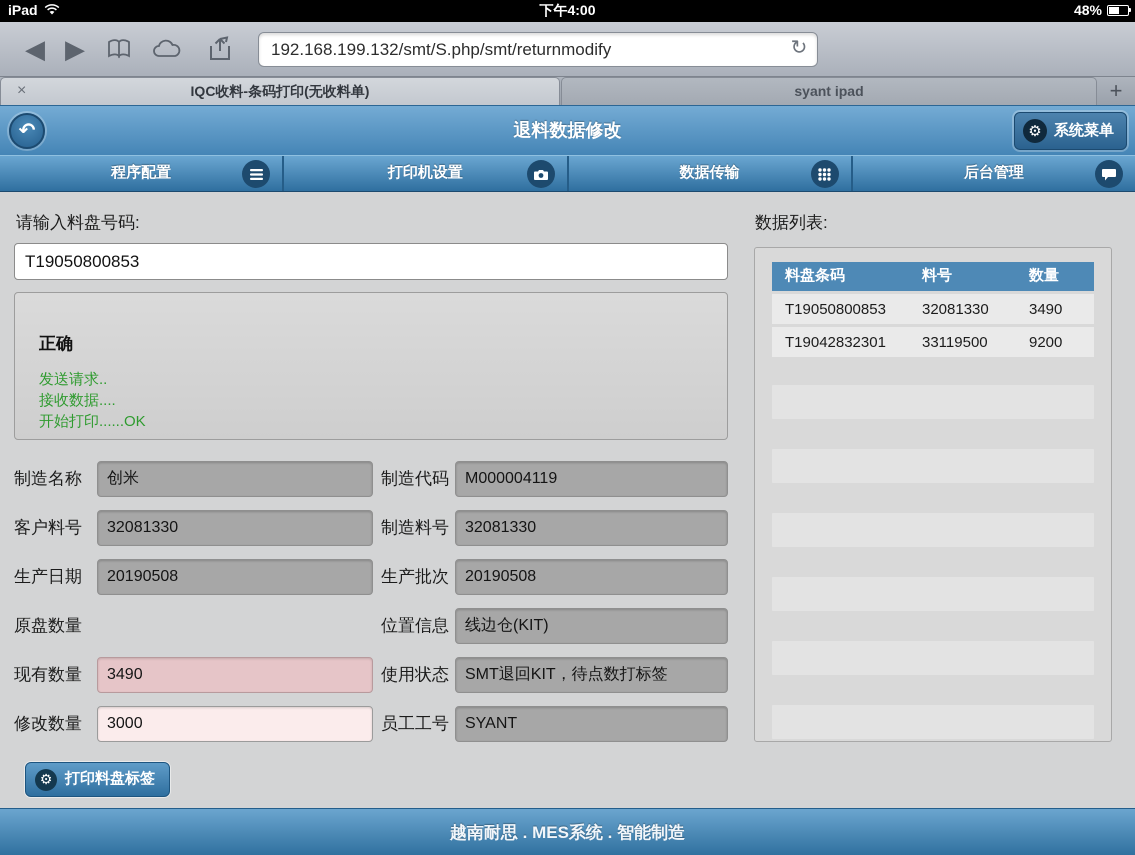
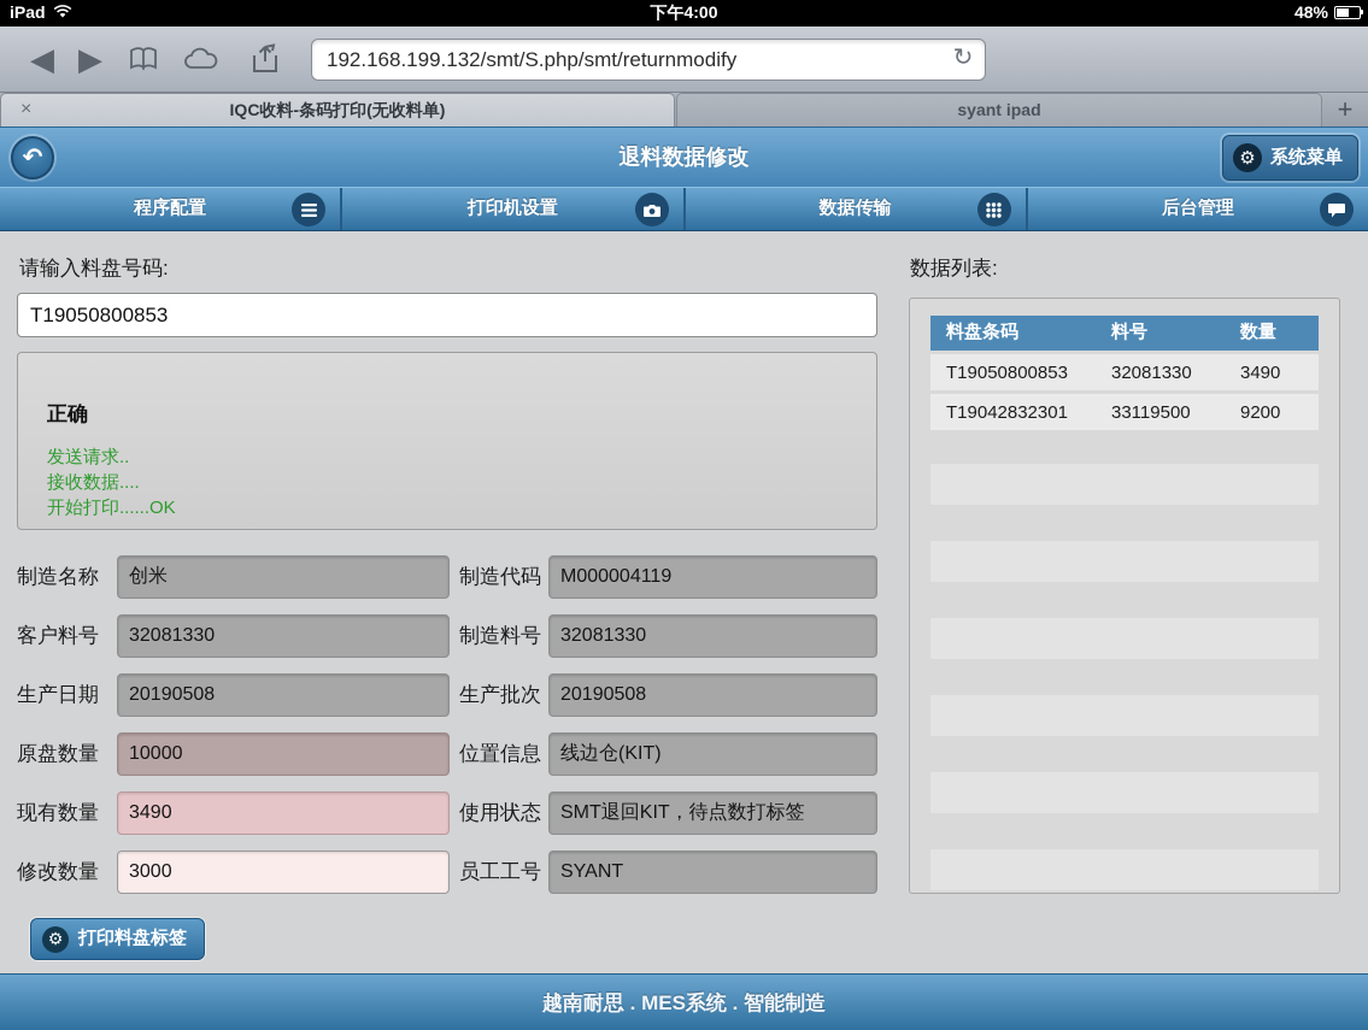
  iPad
  下午4:00
  48%
  ◀
  ▶
  192.168.199.132/smt/S.php/smt/returnmodify
  ↻
  ×
  IQC收料-条码打印(无收料单)
  syant ipad
  +
  ↶
  退料数据修改
  ⚙
  系统菜单
  程序配置
  打印机设置
  数据传输
  后台管理
  请输入料盘号码:
  T19050800853
  正确
  发送请求..
  接收数据....
  开始打印......OK
  制造名称
  创米
  制造代码
  M000004119
  客户料号
  32081330
  制造料号
  32081330
  生产日期
  20190508
  生产批次
  20190508
  原盘数量
+ 10000
  位置信息
  线边仓(KIT)
  现有数量
  3490
  使用状态
  SMT退回KIT，待点数打标签
  修改数量
  3000
  员工工号
  SYANT
  ⚙
  打印料盘标签
  数据列表:
  料盘条码
  料号
  数量
  T19050800853
  32081330
  3490
  T19042832301
  33119500
  9200
  越南耐思 . MES系统 . 智能制造
